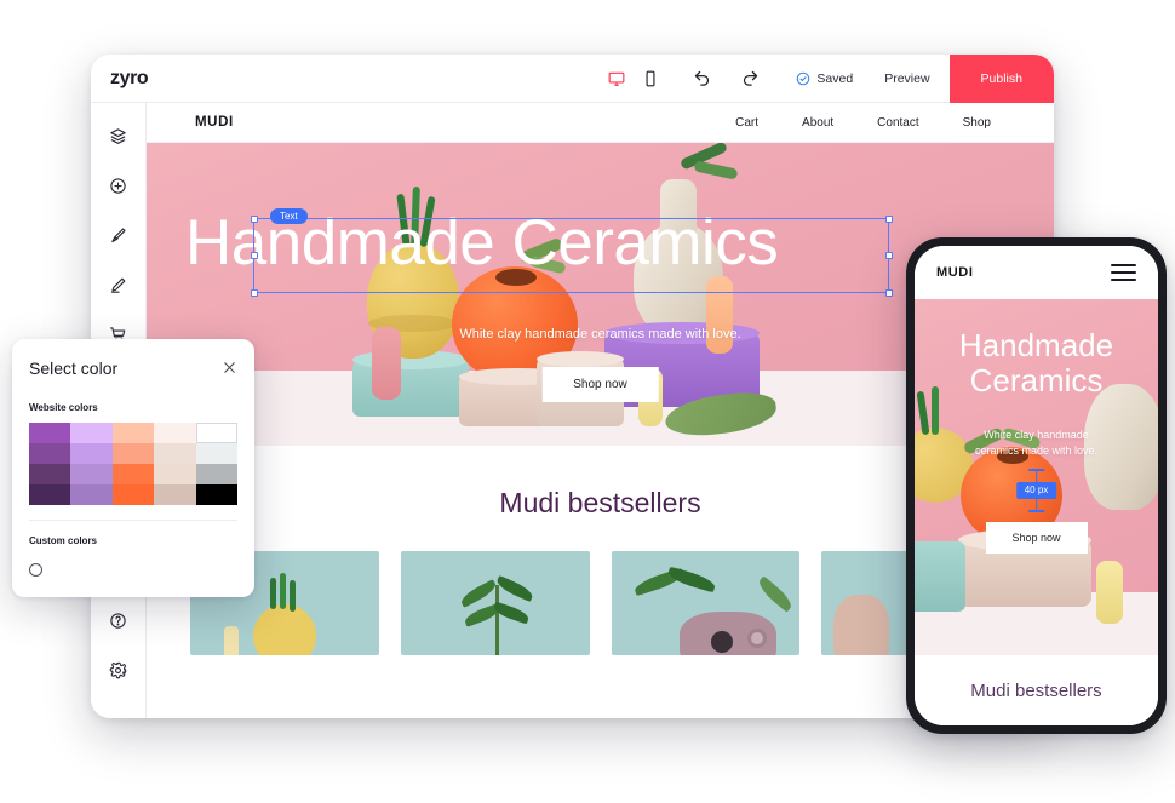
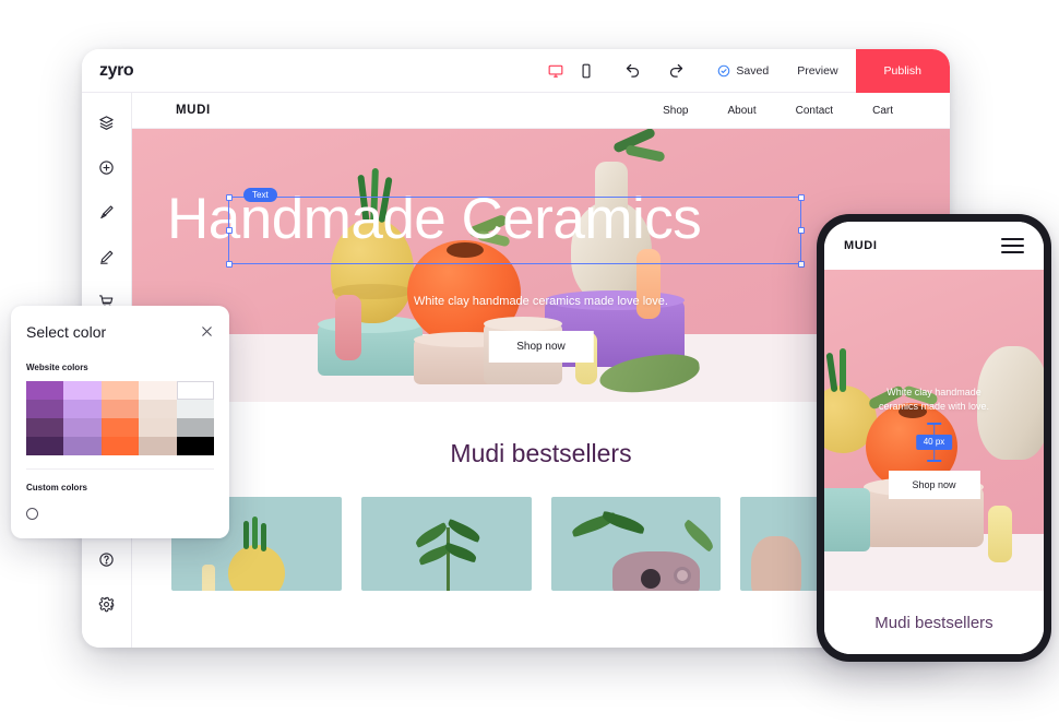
  zyro
  Saved
  Preview
  Publish
  MUDI
- Cart
+ Shop
  About
  Contact
- Shop
+ Cart
  Handmade Ceramics
- White clay handmade ceramics made with love.
+ White clay handmade ceramics made love love.
  Shop now
  Text
  Mudi bestsellers
  Select color
  Website colors
  Custom colors
  MUDI
- Handmade
- Ceramics
  White clay handmade
  ceramics made with love.
  40 px
  Shop now
  Mudi bestsellers
